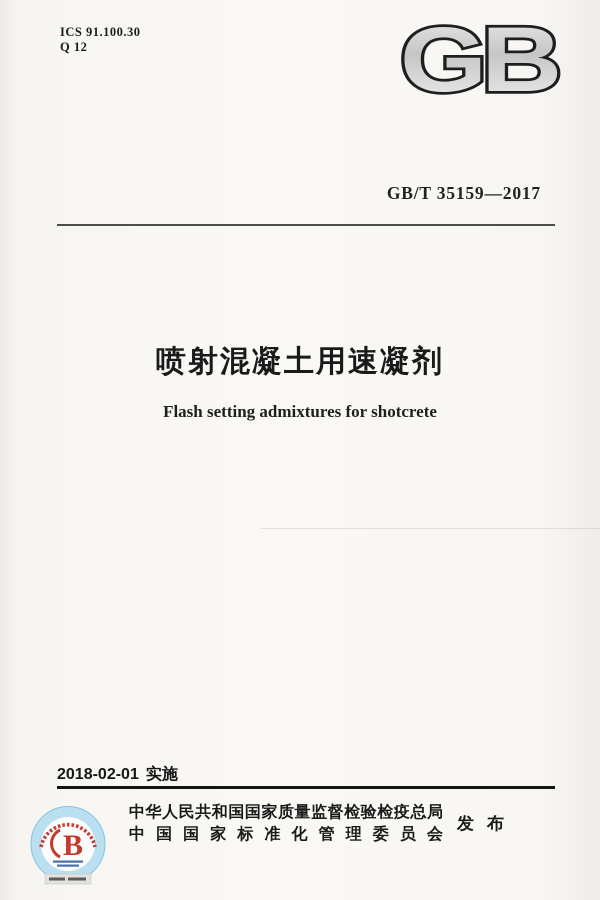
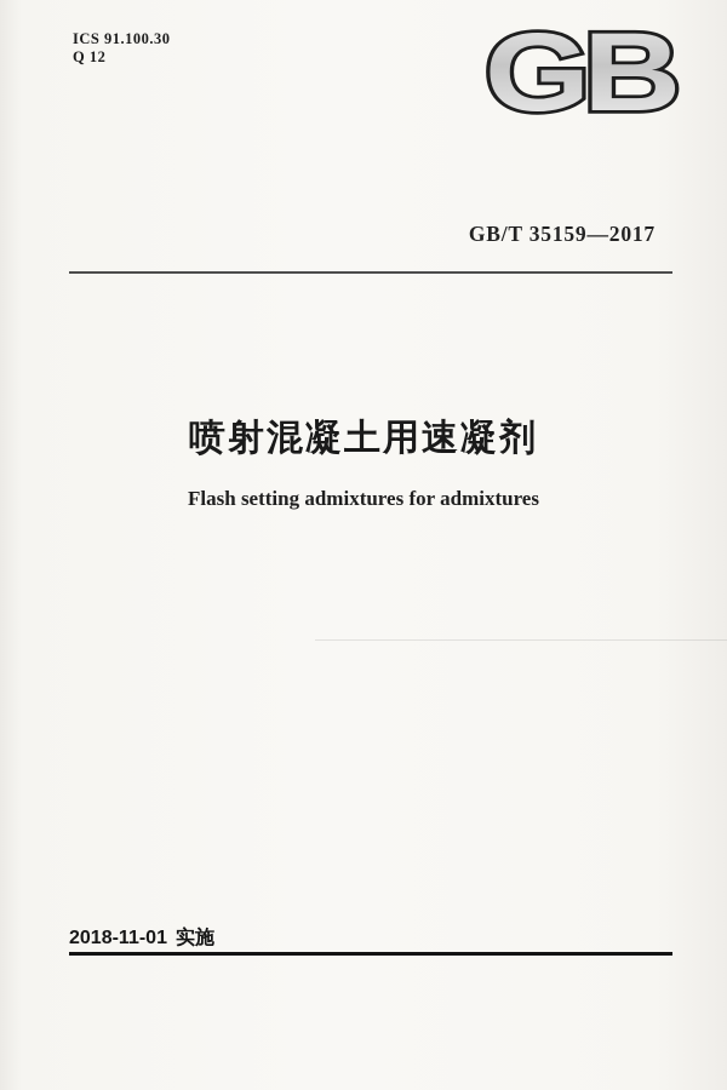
  ICS 91.100.30
  Q 12
  GB
  GB/T 35159—2017
  喷射混凝土用速凝剂
- Flash setting admixtures for shotcrete
+ Flash setting admixtures for admixtures
- 2018-02-01 实施
+ 2018-11-01 实施
- B
- 中华人民共和国国家质量监督检验检疫总局
- 中国国家标准化管理委员会
- 发布
